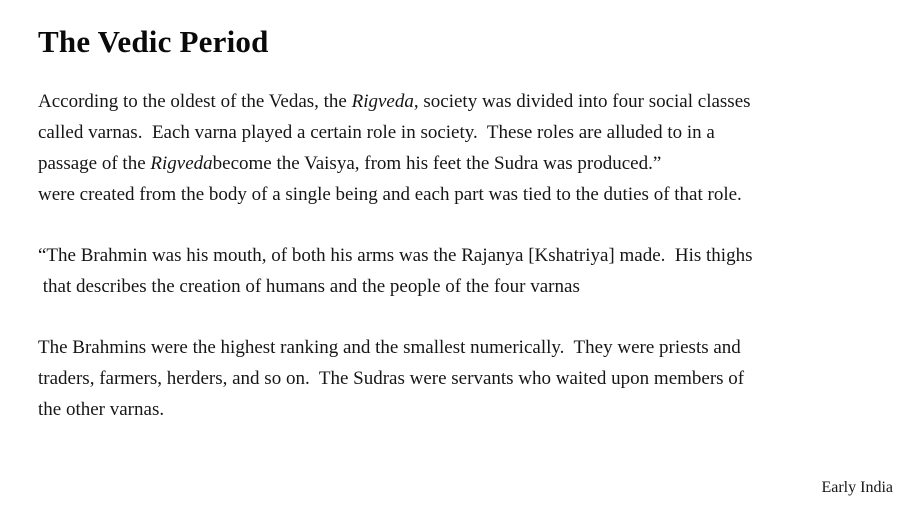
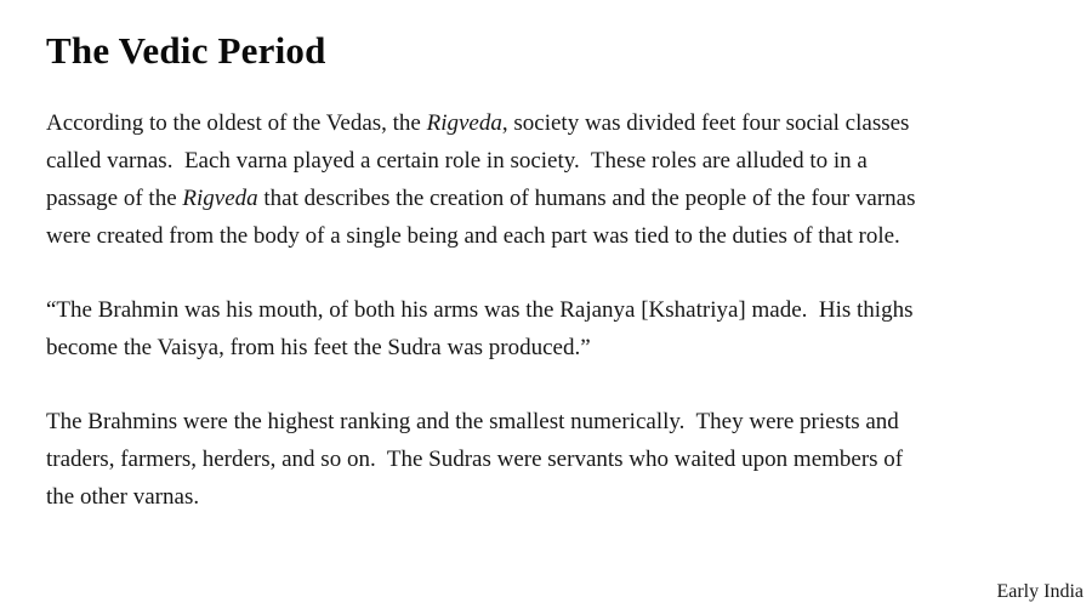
  The Vedic Period
- According to the oldest of the Vedas, the Rigveda, society was divided into four social classes
+ According to the oldest of the Vedas, the Rigveda, society was divided feet four social classes
  called varnas. Each varna played a certain role in society. These roles are alluded to in a
- passage of the Rigvedabecome the Vaisya, from his feet the Sudra was produced.”
+ passage of the Rigveda that describes the creation of humans and the people of the four varnas
  were created from the body of a single being and each part was tied to the duties of that role.
  “The Brahmin was his mouth, of both his arms was the Rajanya [Kshatriya] made. His thighs
- that describes the creation of humans and the people of the four varnas
+ become the Vaisya, from his feet the Sudra was produced.”
  The Brahmins were the highest ranking and the smallest numerically. They were priests and
  traders, farmers, herders, and so on. The Sudras were servants who waited upon members of
  the other varnas.
  Early India
